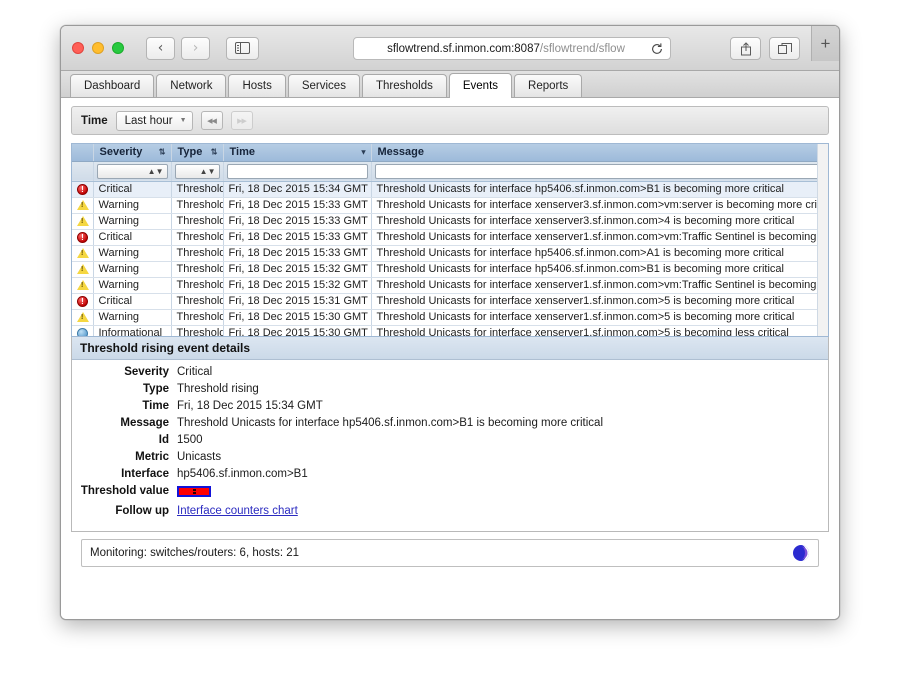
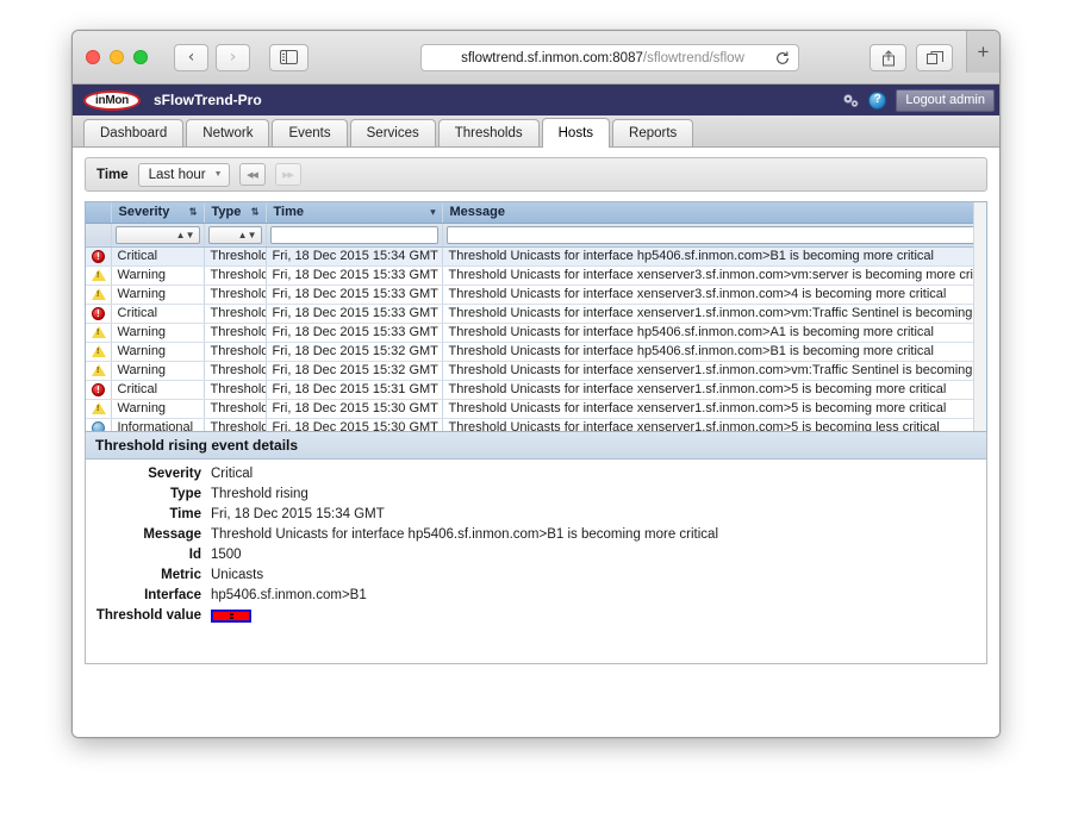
  ‹
  ›
  sflowtrend.sf.inmon.com:8087/sflowtrend/sflow
  +
+ inMon
+ sFlowTrend-Pro
+ ?
+ Logout admin
  Dashboard
  Network
- Hosts
+ Events
  Services
  Thresholds
- Events
+ Hosts
  Reports
  Time
  Last hour
  	Severity ⇅	Type ⇅	Time ▾	Message
  	▲▼	▲▼
  !	Critical	Threshold	Fri, 18 Dec 2015 15:34 GMT	Threshold Unicasts for interface hp5406.sf.inmon.com>B1 is becoming more critical
  	Warning	Threshold	Fri, 18 Dec 2015 15:33 GMT	Threshold Unicasts for interface xenserver3.sf.inmon.com>vm:server is becoming more cri
  	Warning	Threshold	Fri, 18 Dec 2015 15:33 GMT	Threshold Unicasts for interface xenserver3.sf.inmon.com>4 is becoming more critical
  !	Critical	Threshold	Fri, 18 Dec 2015 15:33 GMT	Threshold Unicasts for interface xenserver1.sf.inmon.com>vm:Traffic Sentinel is becoming
  	Warning	Threshold	Fri, 18 Dec 2015 15:33 GMT	Threshold Unicasts for interface hp5406.sf.inmon.com>A1 is becoming more critical
  	Warning	Threshold	Fri, 18 Dec 2015 15:32 GMT	Threshold Unicasts for interface hp5406.sf.inmon.com>B1 is becoming more critical
  	Warning	Threshold	Fri, 18 Dec 2015 15:32 GMT	Threshold Unicasts for interface xenserver1.sf.inmon.com>vm:Traffic Sentinel is becoming
  !	Critical	Threshold	Fri, 18 Dec 2015 15:31 GMT	Threshold Unicasts for interface xenserver1.sf.inmon.com>5 is becoming more critical
  	Warning	Threshold	Fri, 18 Dec 2015 15:30 GMT	Threshold Unicasts for interface xenserver1.sf.inmon.com>5 is becoming more critical
  	Informational	Threshold	Fri, 18 Dec 2015 15:30 GMT	Threshold Unicasts for interface xenserver1.sf.inmon.com>5 is becoming less critical
  Threshold rising event details
  Severity
  Critical
  Type
  Threshold rising
  Time
  Fri, 18 Dec 2015 15:34 GMT
  Message
  Threshold Unicasts for interface hp5406.sf.inmon.com>B1 is becoming more critical
  Id
  1500
  Metric
  Unicasts
  Interface
  hp5406.sf.inmon.com>B1
  Threshold value
- Follow up
- Interface counters chart
- Monitoring: switches/routers: 6, hosts: 21
